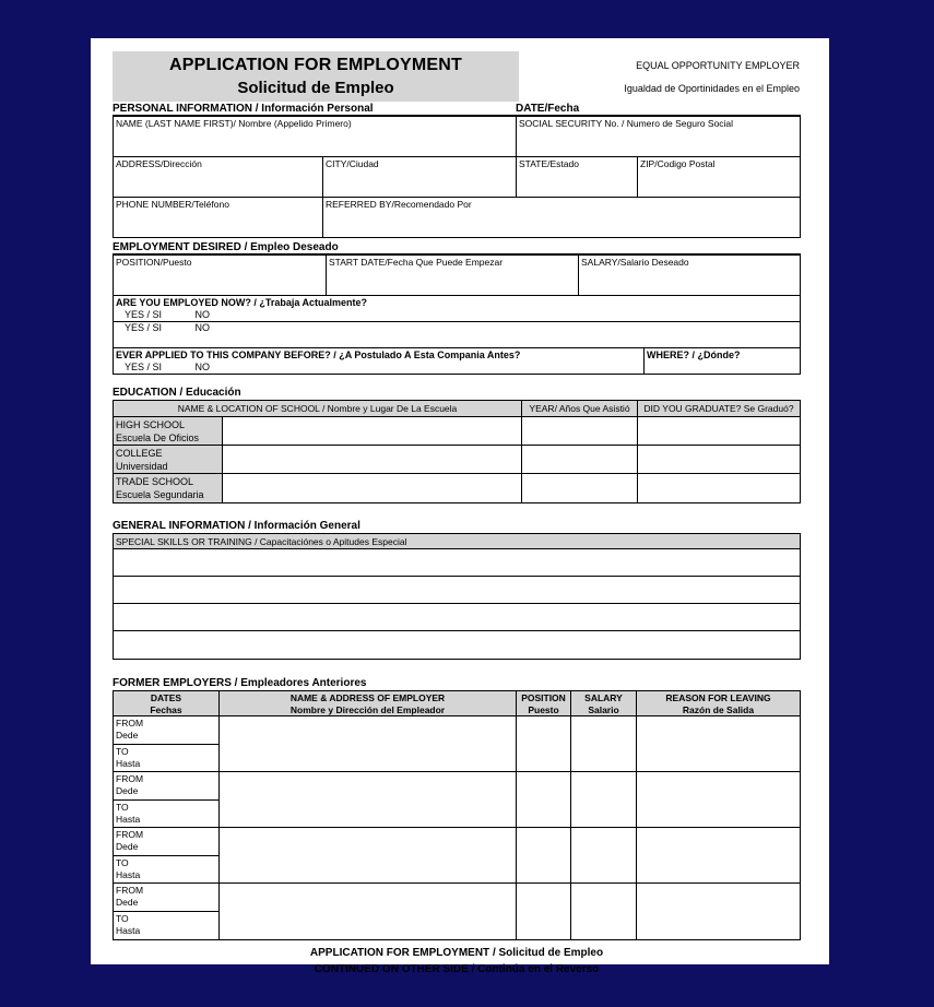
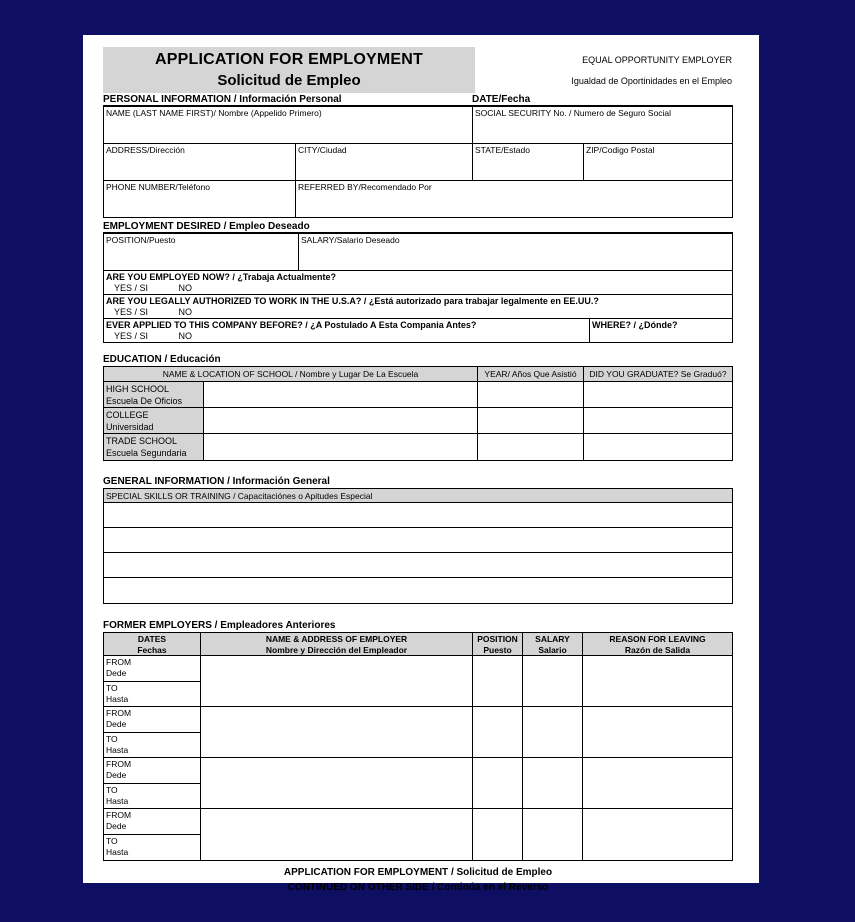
  APPLICATION FOR EMPLOYMENT
  Solicitud de Empleo
  EQUAL OPPORTUNITY EMPLOYER
  Igualdad de Oportinidades en el Empleo
  PERSONAL INFORMATION / Información Personal
  DATE/Fecha
  NAME (LAST NAME FIRST)/ Nombre (Appelido Primero)
  SOCIAL SECURITY No. / Numero de Seguro Social
  ADDRESS/Dirección
  CITY/Ciudad
  STATE/Estado
  ZIP/Codigo Postal
  PHONE NUMBER/Teléfono
  REFERRED BY/Recomendado Por
  EMPLOYMENT DESIRED / Empleo Deseado
  POSITION/Puesto
- START DATE/Fecha Que Puede Empezar
  SALARY/Salario Deseado
  ARE YOU EMPLOYED NOW? / ¿Trabaja Actualmente?
  YES / SI NO
+ ARE YOU LEGALLY AUTHORIZED TO WORK IN THE U.S.A? / ¿Está autorizado para trabajar legalmente en EE.UU.?
  YES / SI NO
  EVER APPLIED TO THIS COMPANY BEFORE? / ¿A Postulado A Esta Compania Antes?
  YES / SI NO
  WHERE? / ¿Dónde?
  EDUCATION / Educación
  NAME & LOCATION OF SCHOOL / Nombre y Lugar De La Escuela
  YEAR/ Años Que Asistió
  DID YOU GRADUATE? Se Graduó?
  HIGH SCHOOL
  Escuela De Oficios
  COLLEGE
  Universidad
  TRADE SCHOOL
  Escuela Segundaria
  GENERAL INFORMATION / Información General
  SPECIAL SKILLS OR TRAINING / Capacitaciónes o Apitudes Especial
  FORMER EMPLOYERS / Empleadores Anteriores
  DATES
  Fechas
  NAME & ADDRESS OF EMPLOYER
  Nombre y Dirección del Empleador
  POSITION
  Puesto
  SALARY
  Salario
  REASON FOR LEAVING
  Razón de Salida
  FROM
  Dede
  TO
  Hasta
  FROM
  Dede
  TO
  Hasta
  FROM
  Dede
  TO
  Hasta
  FROM
  Dede
  TO
  Hasta
  APPLICATION FOR EMPLOYMENT / Solicitud de Empleo
  CONTINUED ON OTHER SIDE / Continúa en el Reverso
